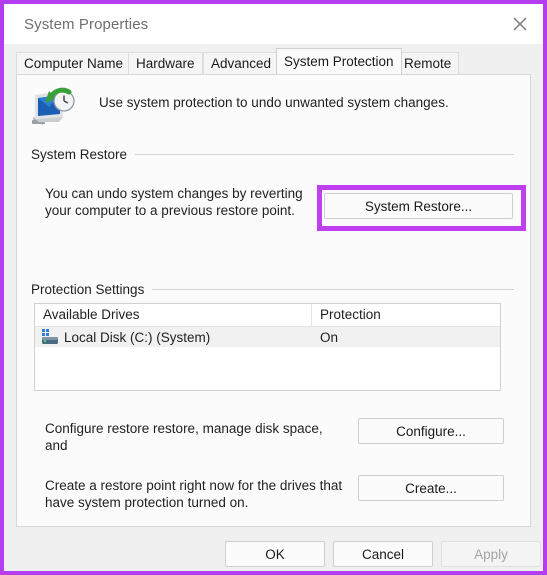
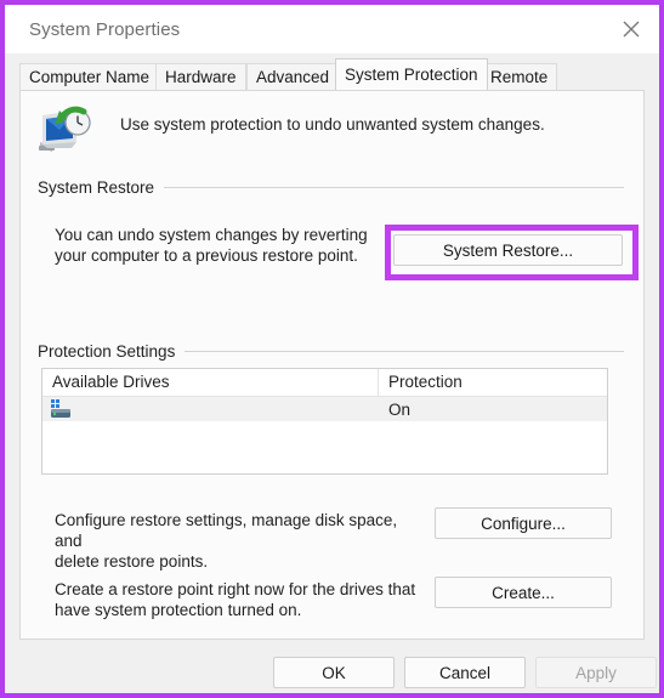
  System Properties
  Computer Name
  Hardware
  Advanced
  System Protection
  Remote
  Use system protection to undo unwanted system changes.
  System Restore
  You can undo system changes by reverting
  your computer to a previous restore point.
  System Restore...
  Protection Settings
- Configure restore restore, manage disk space, and
+ Configure restore settings, manage disk space, and
+ delete restore points.
  Configure...
  Create a restore point right now for the drives that
  have system protection turned on.
  Create...
  Available Drives
  Protection
- Local Disk (C:) (System)
  On
  OK
  Cancel
  Apply
